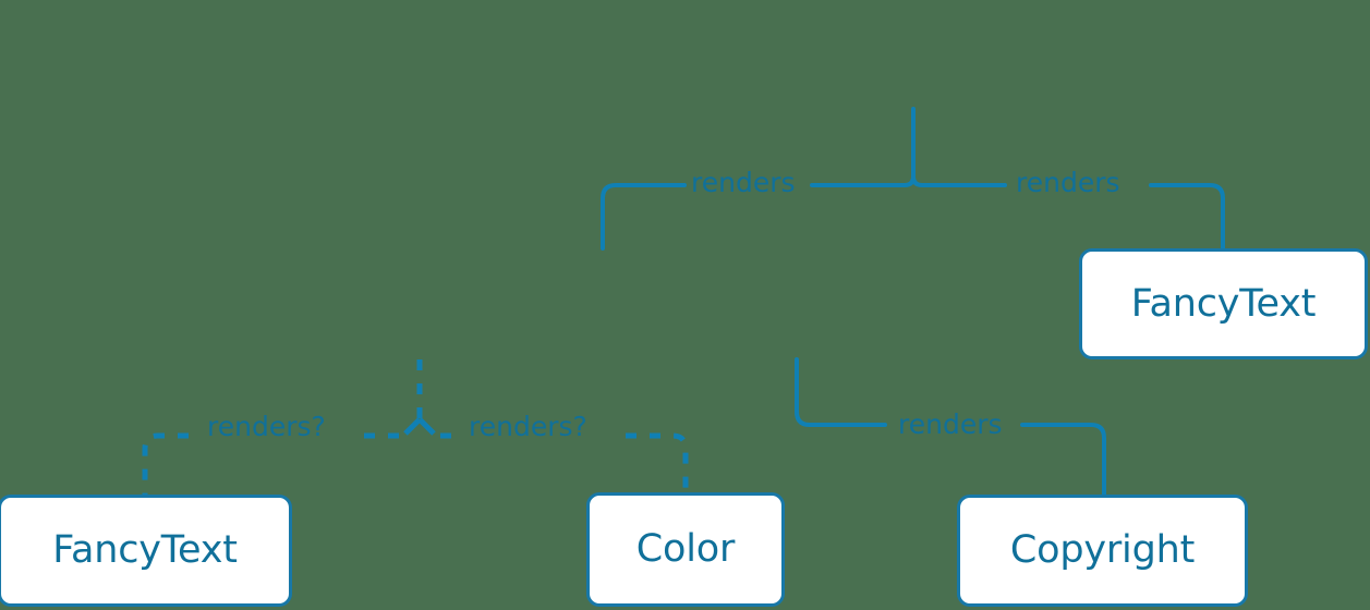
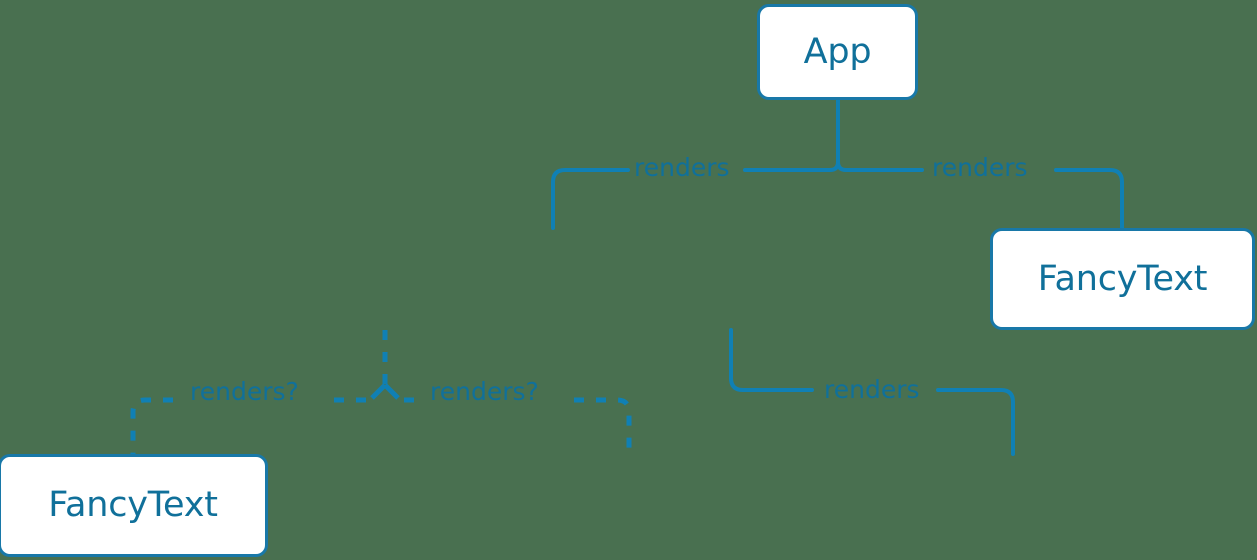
+ App
  FancyText
  FancyText
- Color
- Copyright
  renders
  renders
  renders?
  renders?
  renders
